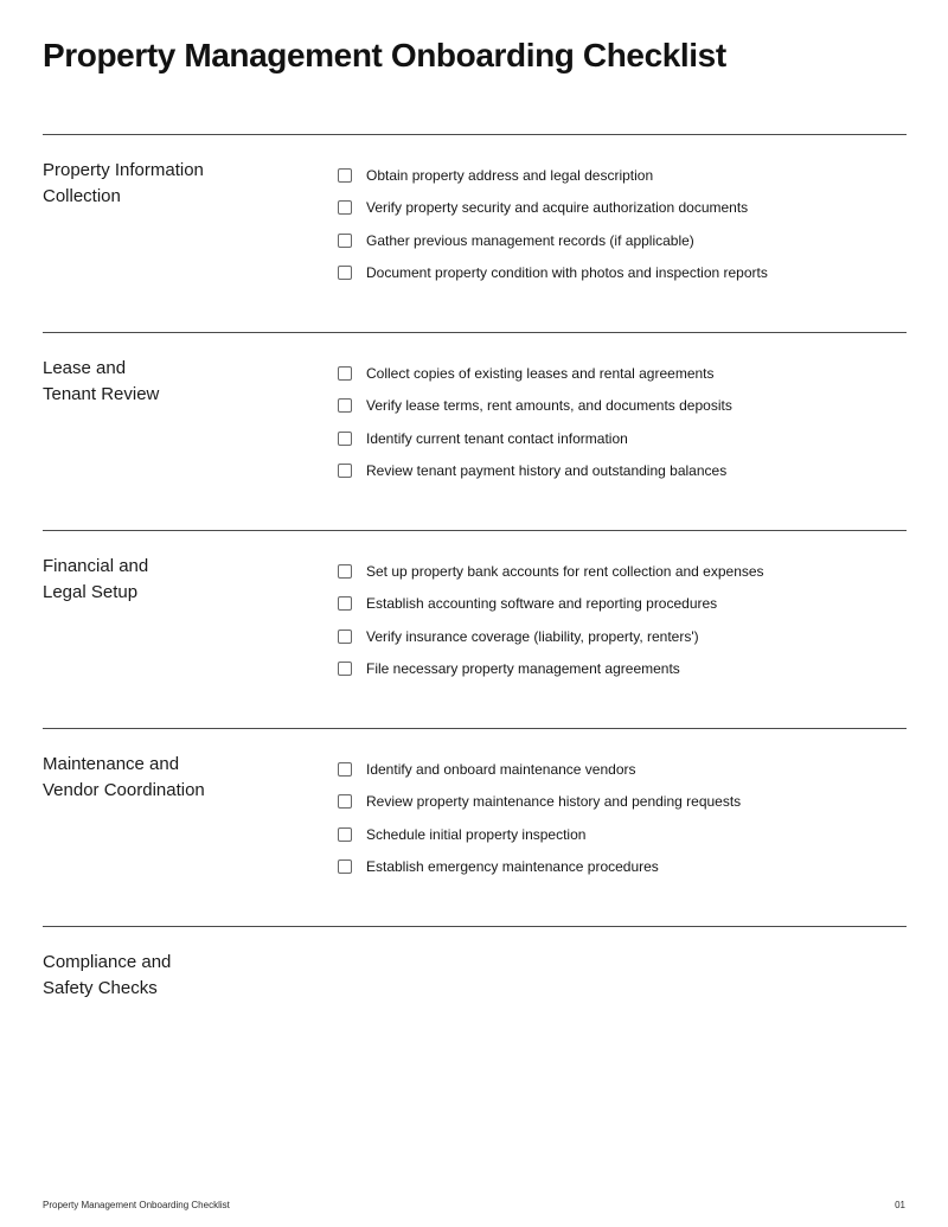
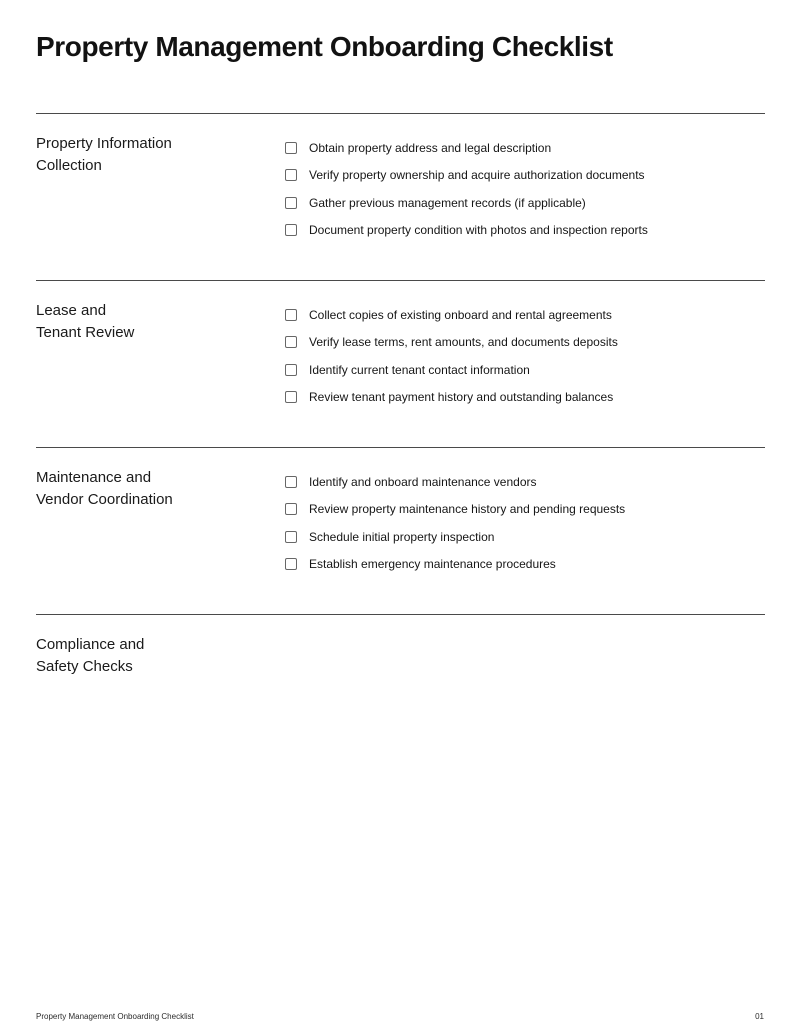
  Property Management Onboarding Checklist
  Property Information
  Collection
  Obtain property address and legal description
- Verify property security and acquire authorization documents
+ Verify property ownership and acquire authorization documents
  Gather previous management records (if applicable)
  Document property condition with photos and inspection reports
  Lease and
  Tenant Review
- Collect copies of existing leases and rental agreements
+ Collect copies of existing onboard and rental agreements
  Verify lease terms, rent amounts, and documents deposits
  Identify current tenant contact information
  Review tenant payment history and outstanding balances
- Financial and
- Legal Setup
- Set up property bank accounts for rent collection and expenses
- Establish accounting software and reporting procedures
- Verify insurance coverage (liability, property, renters')
- File necessary property management agreements
  Maintenance and
  Vendor Coordination
  Identify and onboard maintenance vendors
  Review property maintenance history and pending requests
  Schedule initial property inspection
  Establish emergency maintenance procedures
  Compliance and
  Safety Checks
  Property Management Onboarding Checklist
  01
